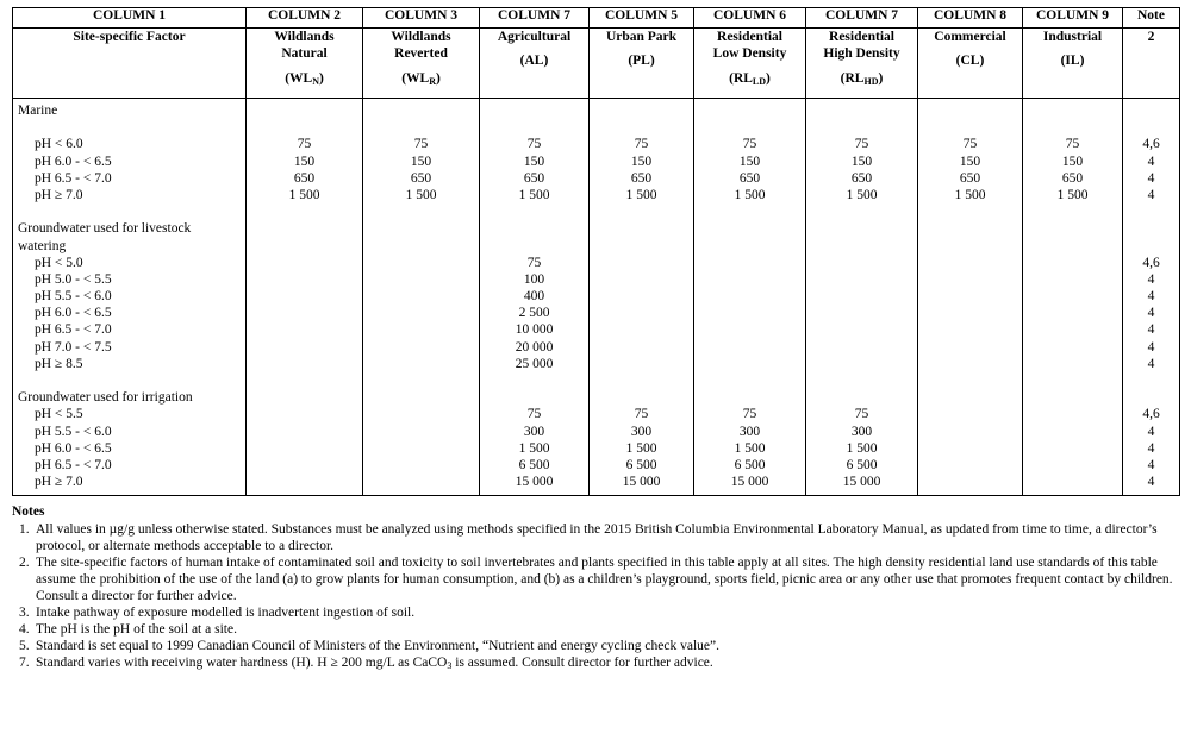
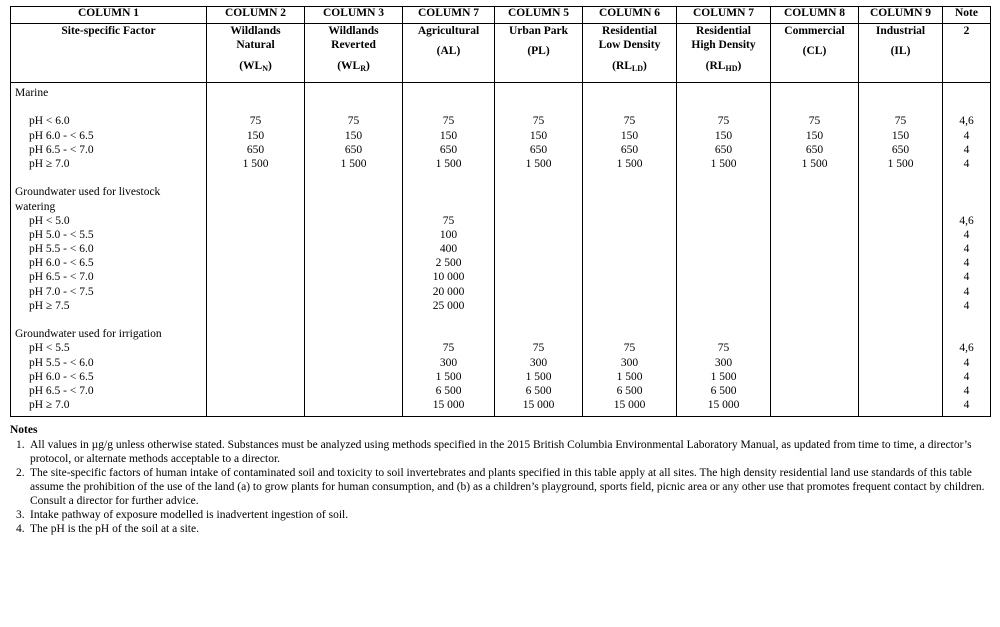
  COLUMN 1	COLUMN 2	COLUMN 3	COLUMN 7	COLUMN 5	COLUMN 6	COLUMN 7	COLUMN 8	COLUMN 9	Note
  Site-specific Factor	Wildlands Natural (WLN)	Wildlands Reverted (WLR)	Agricultural (AL)	Urban Park (PL)	Residential Low Density (RLLD)	Residential High Density (RLHD)	Commercial (CL)	Industrial (IL)	2
- Marine pH < 6.0pH 6.0 - < 6.5pH 6.5 - < 7.0pH ≥ 7.0 Groundwater used for livestockwateringpH < 5.0pH 5.0 - < 5.5pH 5.5 - < 6.0pH 6.0 - < 6.5pH 6.5 - < 7.0pH 7.0 - < 7.5pH ≥ 8.5 Groundwater used for irrigationpH < 5.5pH 5.5 - < 6.0pH 6.0 - < 6.5pH 6.5 - < 7.0pH ≥ 7.0	751506501 500	751506501 500	751506501 500 751004002 50010 00020 00025 000 753001 5006 50015 000	751506501 500 753001 5006 50015 000	751506501 500 753001 5006 50015 000	751506501 500 753001 5006 50015 000	751506501 500	751506501 500	4,6444 4,6444444 4,64444
+ Marine pH < 6.0pH 6.0 - < 6.5pH 6.5 - < 7.0pH ≥ 7.0 Groundwater used for livestockwateringpH < 5.0pH 5.0 - < 5.5pH 5.5 - < 6.0pH 6.0 - < 6.5pH 6.5 - < 7.0pH 7.0 - < 7.5pH ≥ 7.5 Groundwater used for irrigationpH < 5.5pH 5.5 - < 6.0pH 6.0 - < 6.5pH 6.5 - < 7.0pH ≥ 7.0	751506501 500	751506501 500	751506501 500 751004002 50010 00020 00025 000 753001 5006 50015 000	751506501 500 753001 5006 50015 000	751506501 500 753001 5006 50015 000	751506501 500 753001 5006 50015 000	751506501 500	751506501 500	4,6444 4,6444444 4,64444
  Notes
  1.
  All values in µg/g unless otherwise stated. Substances must be analyzed using methods specified in the 2015 British Columbia Environmental Laboratory Manual, as updated from time to time, a director’s protocol, or alternate methods acceptable to a director.
  2.
  The site-specific factors of human intake of contaminated soil and toxicity to soil invertebrates and plants specified in this table apply at all sites. The high density residential land use standards of this table assume the prohibition of the use of the land (a) to grow plants for human consumption, and (b) as a children’s playground, sports field, picnic area or any other use that promotes frequent contact by children. Consult a director for further advice.
  3.
  Intake pathway of exposure modelled is inadvertent ingestion of soil.
  4.
  The pH is the pH of the soil at a site.
- 5.
- Standard is set equal to 1999 Canadian Council of Ministers of the Environment, “Nutrient and energy cycling check value”.
- 7.
- Standard varies with receiving water hardness (H). H ≥ 200 mg/L as CaCO3 is assumed. Consult director for further advice.
